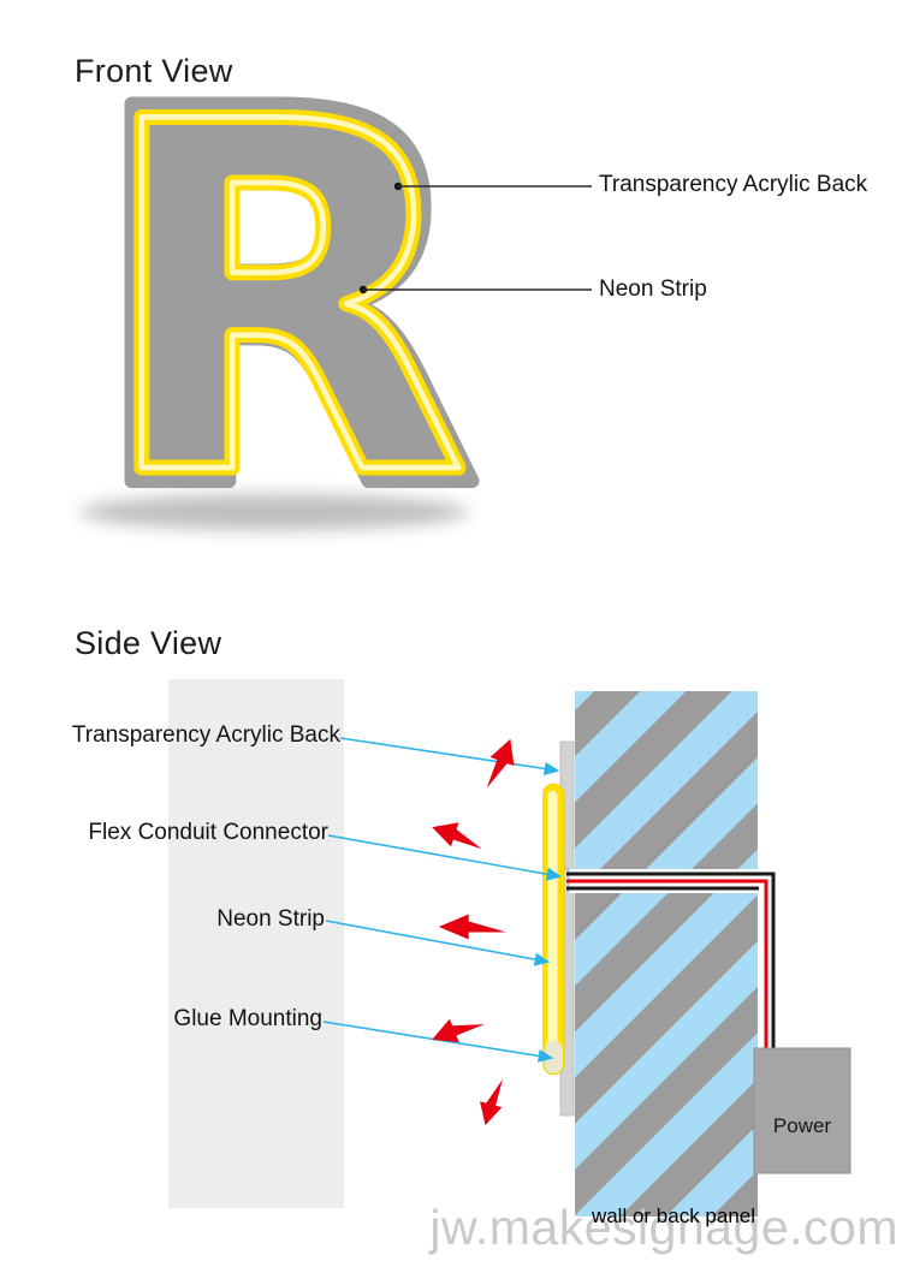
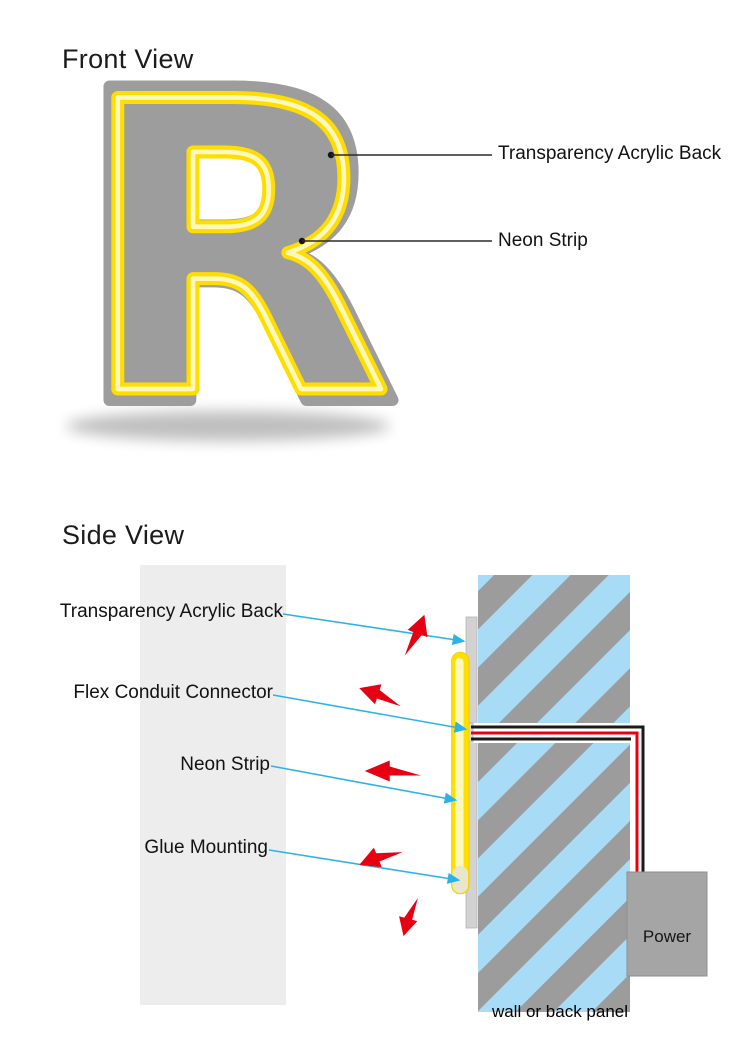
  R
  Front View
  Transparency Acrylic Back
  Neon Strip
  Side View
  Transparency Acrylic Back
  Flex Conduit Connector
  Neon Strip
  Glue Mounting
- jw.makesignage.com
  Power
  wall or back panel
